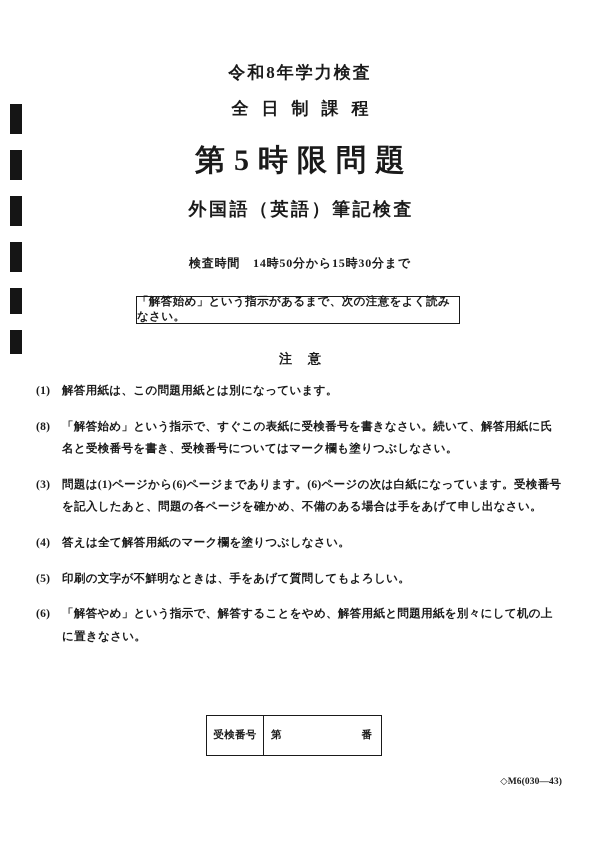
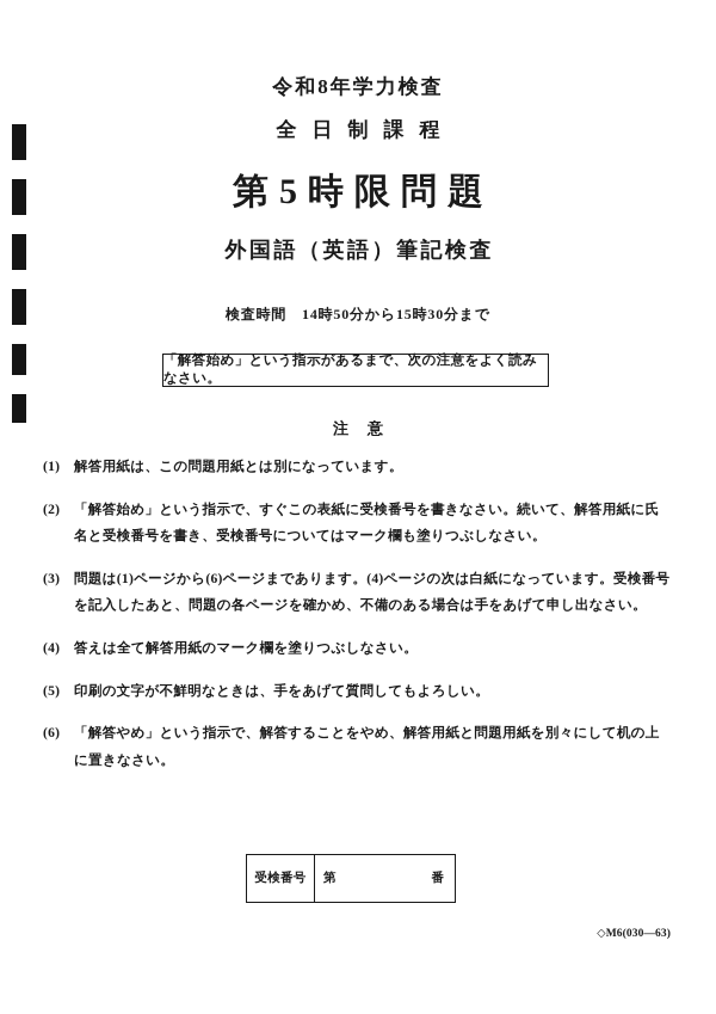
  令和8年学力検査
  全日制課程
  第5時限問題
  外国語（英語）筆記検査
  検査時間 14時50分から15時30分まで
  「解答始め」という指示があるまで、次の注意をよく読みなさい。
  注意
  (1)
  解答用紙は、この問題用紙とは別になっています。
- (8)
+ (2)
  「解答始め」という指示で、すぐこの表紙に受検番号を書きなさい。続いて、解答用紙に氏名と受検番号を書き、受検番号についてはマーク欄も塗りつぶしなさい。
  (3)
- 問題は(1)ページから(6)ページまであります。(6)ページの次は白紙になっています。受検番号を記入したあと、問題の各ページを確かめ、不備のある場合は手をあげて申し出なさい。
+ 問題は(1)ページから(6)ページまであります。(4)ページの次は白紙になっています。受検番号を記入したあと、問題の各ページを確かめ、不備のある場合は手をあげて申し出なさい。
  (4)
  答えは全て解答用紙のマーク欄を塗りつぶしなさい。
  (5)
  印刷の文字が不鮮明なときは、手をあげて質問してもよろしい。
  (6)
  「解答やめ」という指示で、解答することをやめ、解答用紙と問題用紙を別々にして机の上に置きなさい。
  受検番号
  第
  番
- ◇M6(030—43)
+ ◇M6(030—63)
